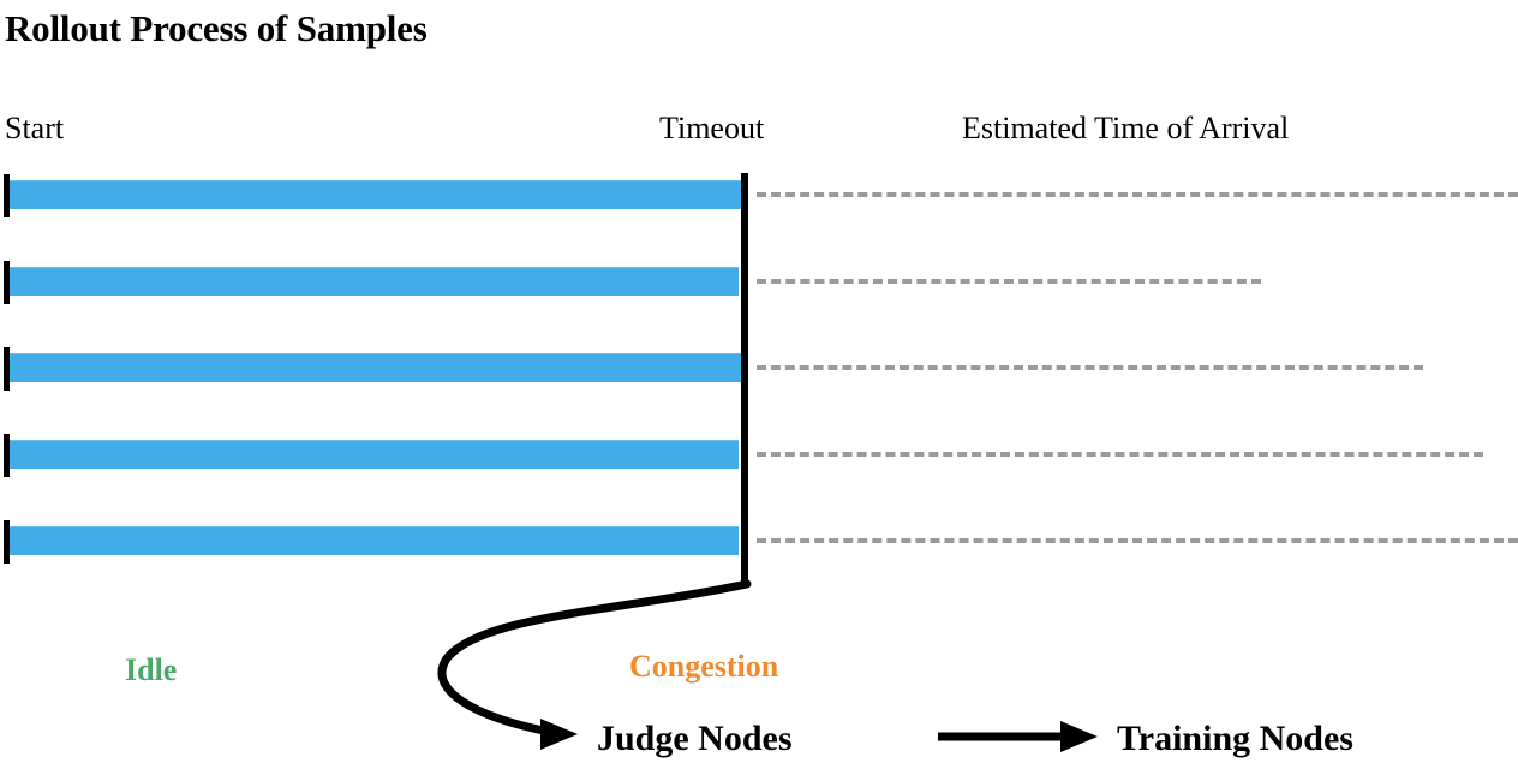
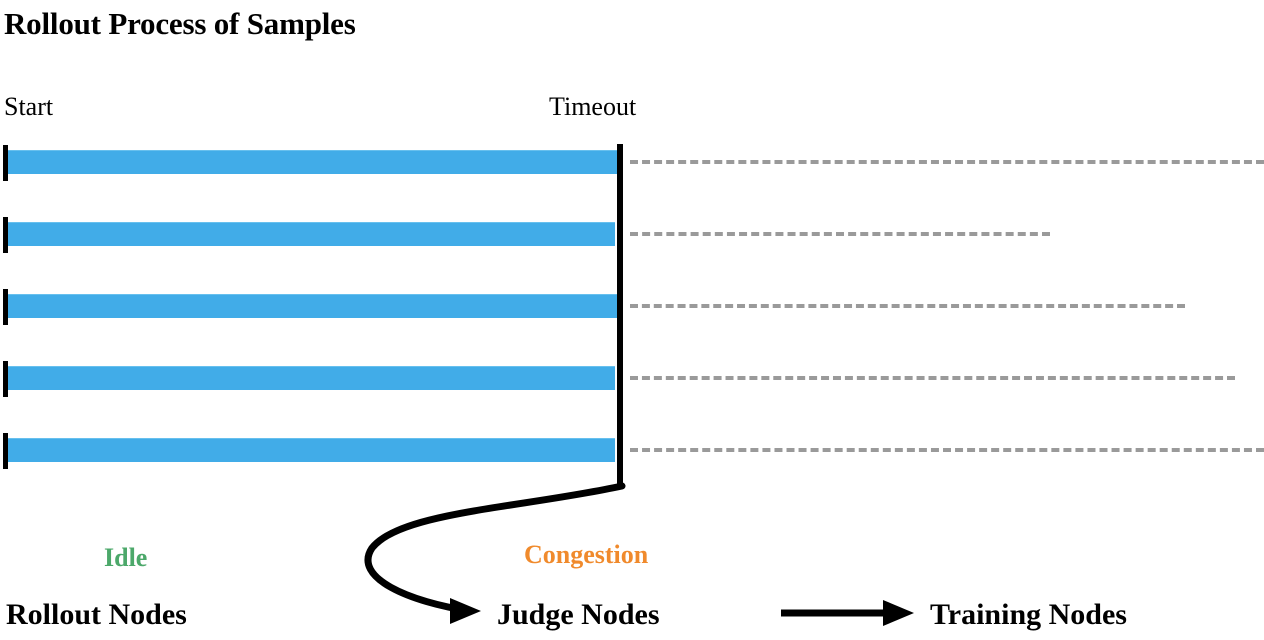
  Rollout Process of Samples
  Start
  Timeout
- Estimated Time of Arrival
  Idle
  Congestion
+ Rollout Nodes
  Judge Nodes
  Training Nodes
